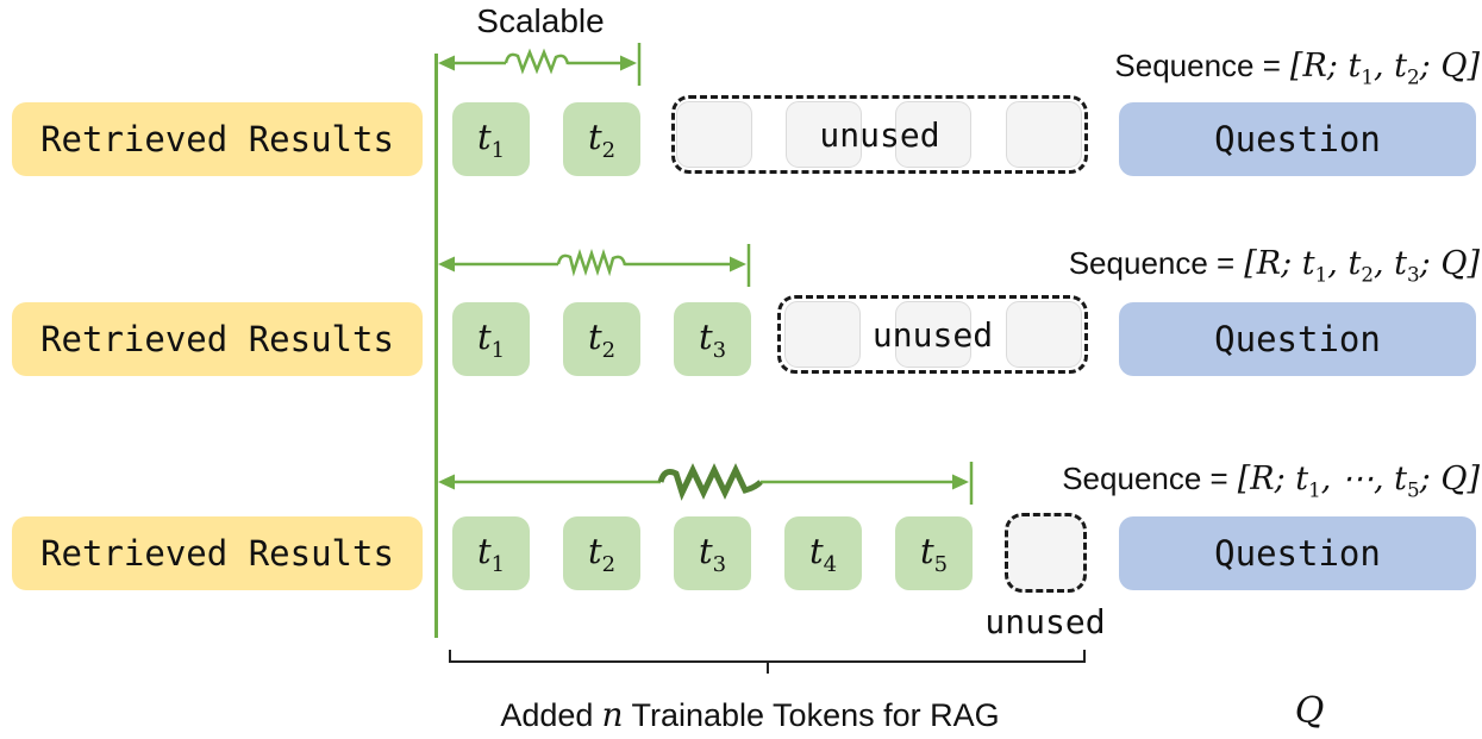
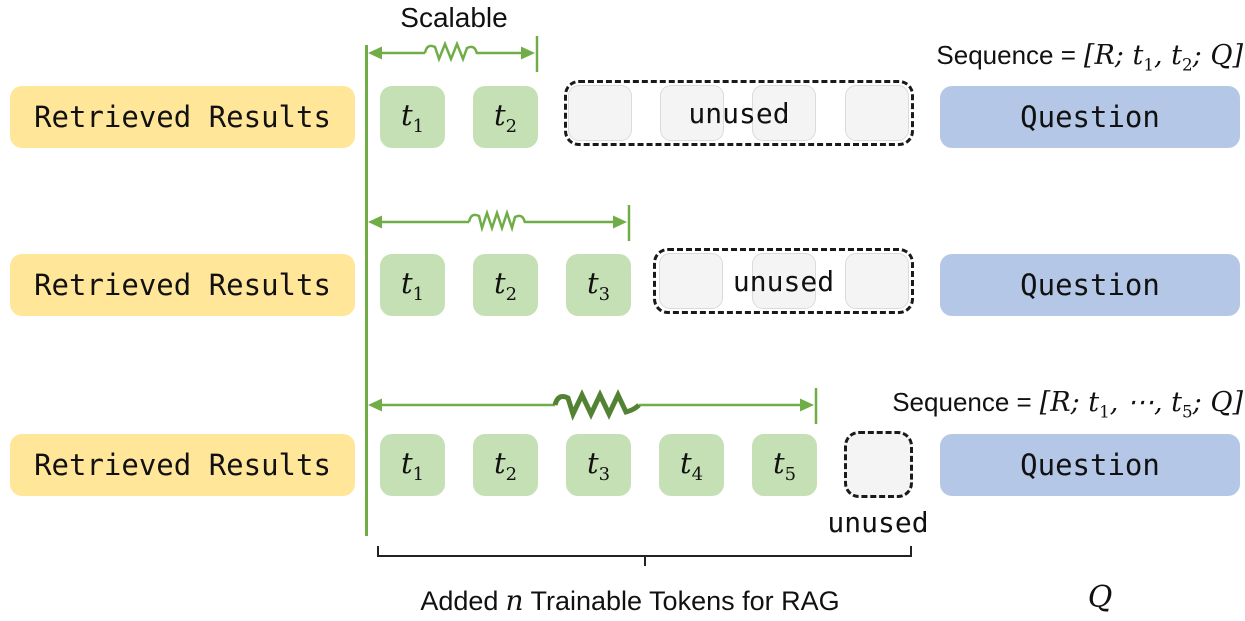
  Scalable
  Retrieved Results
  t1
  t2
  unused
  Question
  Sequence = [R; t1, t2; Q]
  Retrieved Results
  t1
  t2
  t3
  unused
  Question
- Sequence = [R; t1, t2, t3; Q]
  Retrieved Results
  t1
  t2
  t3
  t4
  t5
  unused
  Question
  Sequence = [R; t1, ⋯, t5; Q]
  Added n Trainable Tokens for RAG
  Q
